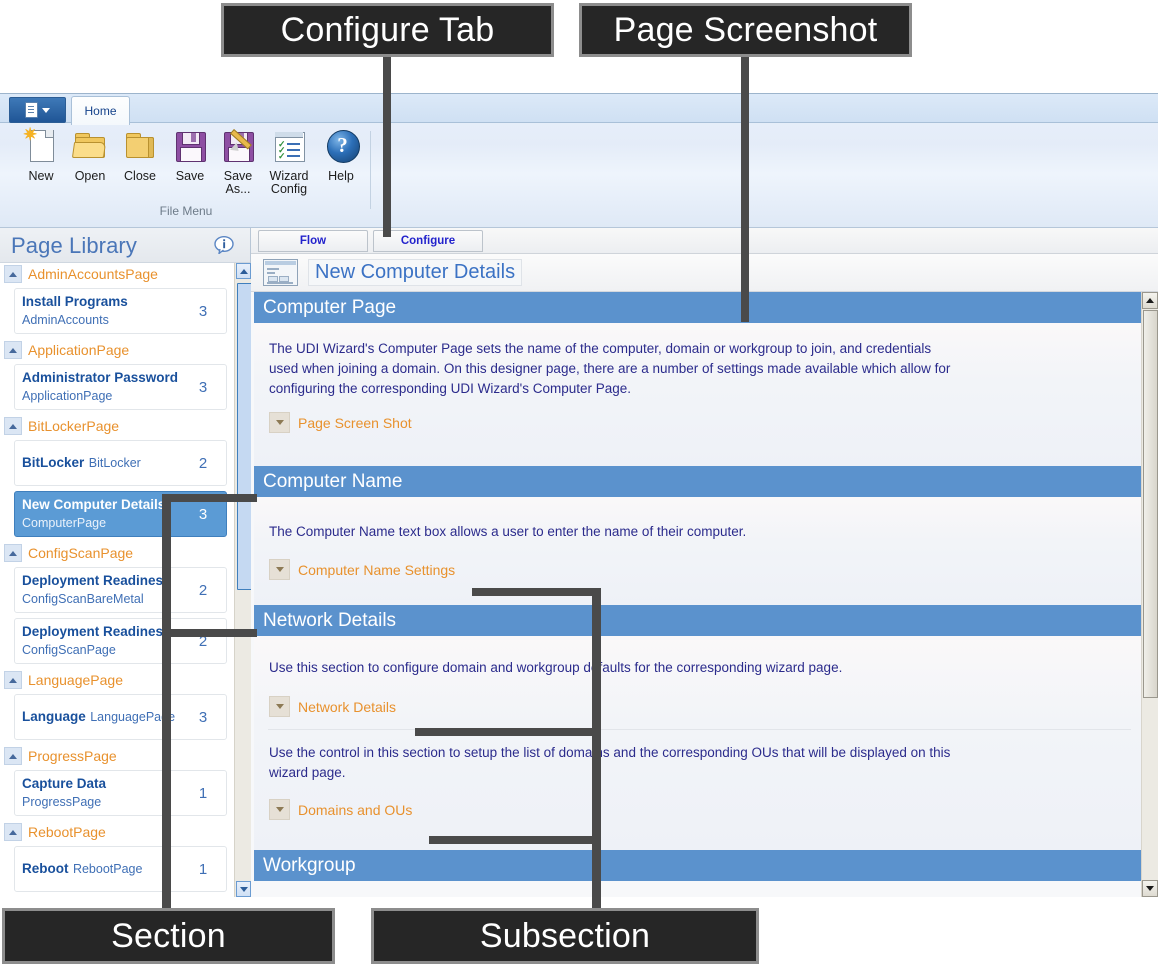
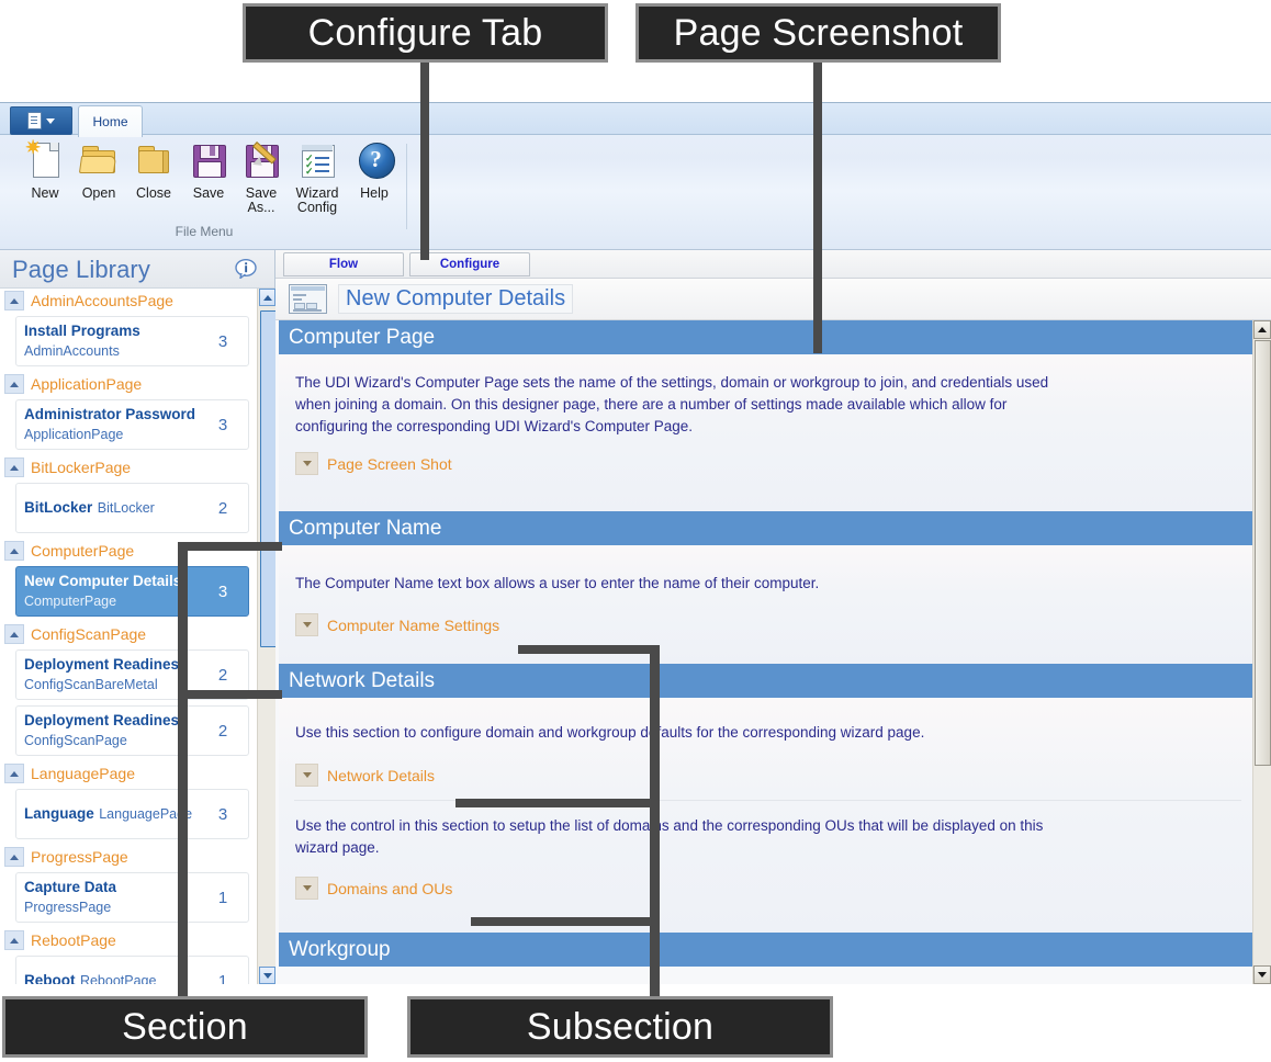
  Home
  ✷
  New
  Open
  Close
  Save
  Save
  As...
  ✓
  ✓
  ✓
  Wizard
  Config
  ?
  Help
  File Menu
  Page Library
  AdminAccountsPage
  Install Programs AdminAccounts
  3
  ApplicationPage
  Administrator Password ApplicationPage
  3
  BitLockerPage
  BitLocker BitLocker
  2
+ ComputerPage
  New Computer Detail ComputerPage
  3
  ConfigScanPage
  Deployment Readines ConfigScanBareMetal
  2
  Deployment Readines ConfigScanPage
  2
  LanguagePage
  Language LanguagePae
  3
  ProgressPage
  Capture Data ProgressPage
  1
  RebootPage
  Reboot RebootPage
  1
  Flow
  Configure
  New Computer Details
  Computer Page
- The UDI Wizard's Computer Page sets the name of the computer, domain or workgroup to join, and credentials used when joining a domain. On this designer page, there are a number of settings made available which allow for configuring the corresponding UDI Wizard's Computer Page.
+ The UDI Wizard's Computer Page sets the name of the settings, domain or workgroup to join, and credentials used when joining a domain. On this designer page, there are a number of settings made available which allow for configuring the corresponding UDI Wizard's Computer Page.
  Page Screen Shot
  Computer Name
  The Computer Name text box allows a user to enter the name of their computer.
  Computer Name Settings
  Network Details
  Use this section to configure domain and workgroup daults for the corresponding wizard page.
  Network Details
  Use the control in this section to setup the list of domas and the corresponding OUs that will be displayed on this wizard page.
  Domains and OUs
  Workgroup
  Configure Tab
  Page Screenshot
  Section
  Subsection
